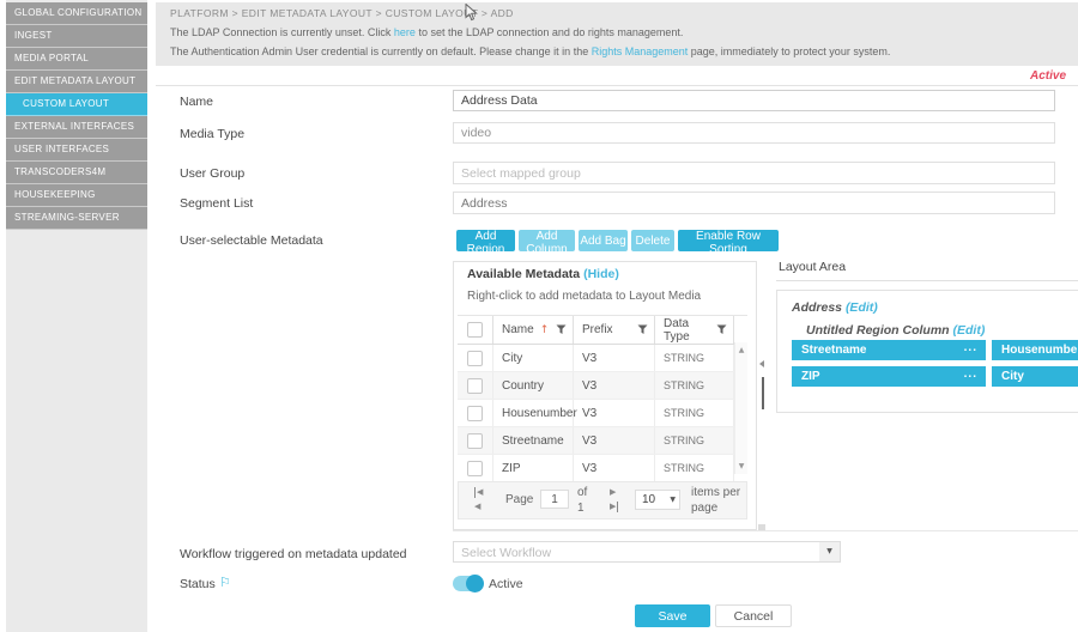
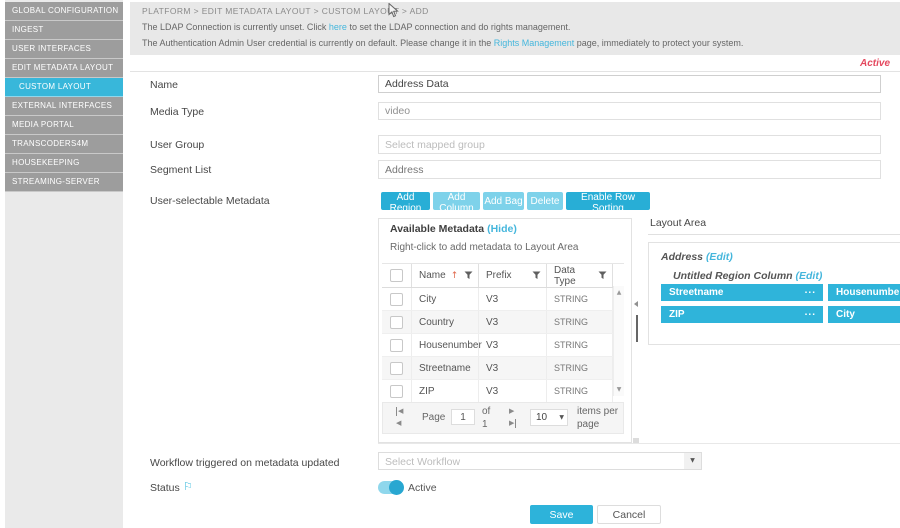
  GLOBAL CONFIGURATION
  INGEST
- MEDIA PORTAL
+ USER INTERFACES
  EDIT METADATA LAYOUT
  CUSTOM LAYOUT
  EXTERNAL INTERFACES
- USER INTERFACES
+ MEDIA PORTAL
  TRANSCODERS4M
  HOUSEKEEPING
  STREAMING-SERVER
  PLATFORM > EDIT METADATA LAYOUT > CUSTOM LAYO > ADD
  The LDAP Connection is currently unset. Click here to set the LDAP connection and do rights management.
  The Authentication Admin User credential is currently on default. Please change it in the Rights Management page, immediately to protect your system.
  Active
  Name
  Media Type
  User Group
  Segment List
  User-selectable Metadata
  Address Data
  video
  Select mapped group
  Address
  Add Region
  Add Column
  Add Bag
  Delete
  Enable Row Sorting
  Available Metadata (Hide)
- Right-click to add metadata to Layout Media
+ Right-click to add metadata to Layout Area
  Name
  ↑
  Prefix
  Data Type
  City
  V3
  STRING
  Country
  V3
  STRING
  Housenumbe
  V3
  STRING
  Streetname
  V3
  STRING
  ZIP
  V3
  STRING
  ◀
  ◀
  Page
  1
  of
  1
  ▶
  ▶
  10
  items per page
  Layout Area
  Address (Edit)
  Untitled Region Column (Edit)
  Streetname
  ...
  Housenumbe
  ZIP
  ...
  City
  Workflow triggered on metadata updated
  Select Workflow
  Status
  ⚐
  Active
  Save
  Cancel
